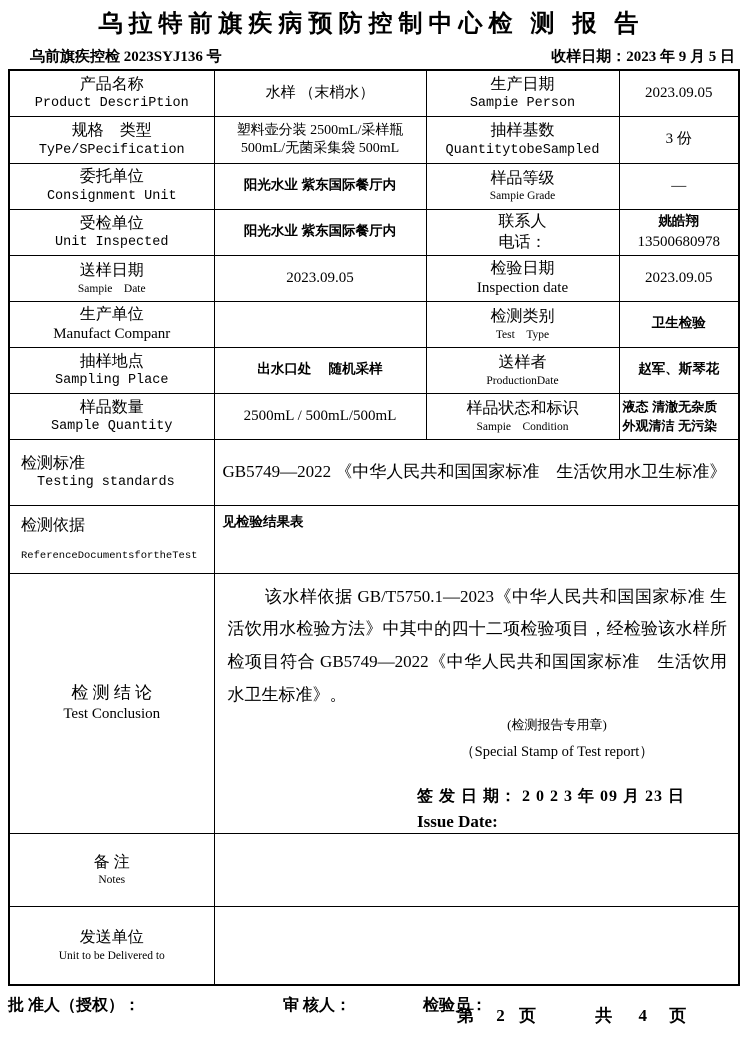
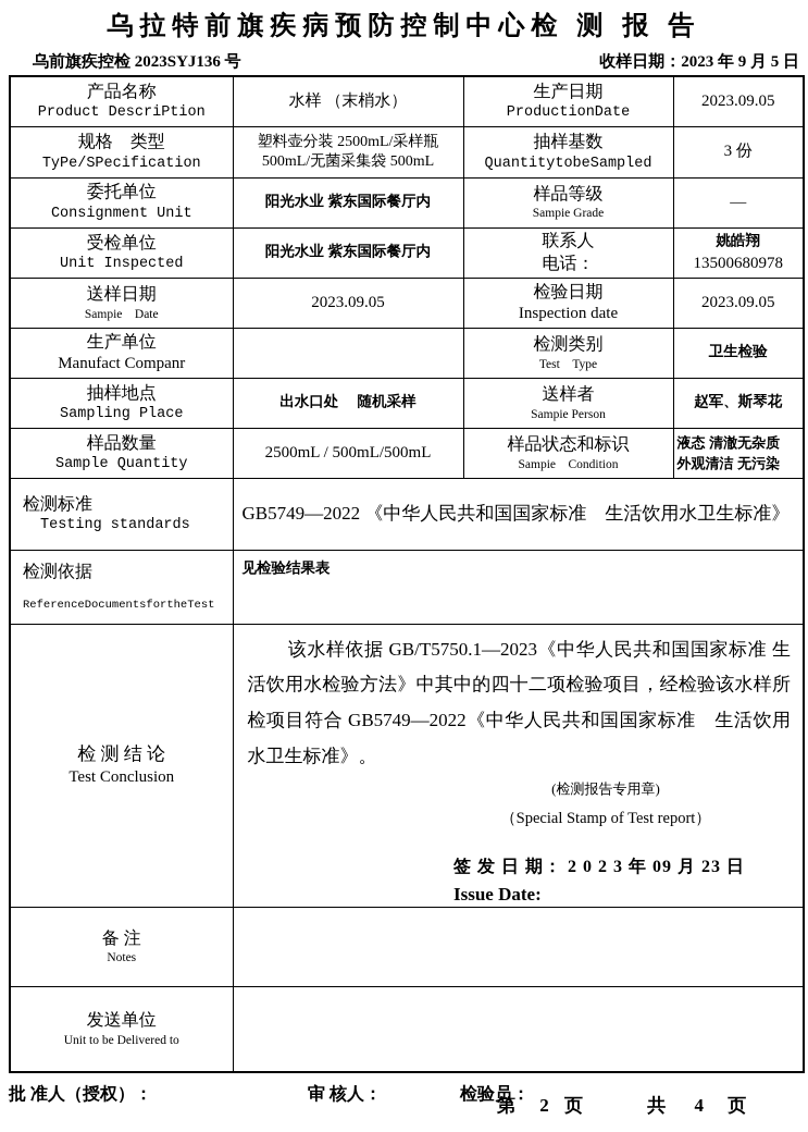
  乌拉特前旗疾病预防控制中心检 测 报 告
  乌前旗疾控检 2023SYJ136 号
  收样日期：2023 年 9 月 5 日
- 产品名称 Product DescriPtion	水样 （末梢水）	生产日期 Sampie Person	2023.09.05
+ 产品名称 Product DescriPtion	水样 （末梢水）	生产日期 ProductionDate	2023.09.05
  规格 类型 TyPe/SPecification	塑料壶分装 2500mL/采样瓶 500mL/无菌采集袋 500mL	抽样基数 QuantitytobeSampled	3 份
  委托单位 Consignment Unit	阳光水业 紫东国际餐厅内	样品等级 Sampie Grade	—
  受检单位 Unit Inspected	阳光水业 紫东国际餐厅内	联系人 电话：	姚皓翔 13500680978
  送样日期 Sampie Date	2023.09.05	检验日期 Inspection date	2023.09.05
  生产单位 Manufact Companr		检测类别 Test Type	卫生检验
- 抽样地点 Sampling Place	出水口处 随机采样	送样者 ProductionDate	赵军、斯琴花
+ 抽样地点 Sampling Place	出水口处 随机采样	送样者 Sampie Person	赵军、斯琴花
  样品数量 Sample Quantity	2500mL / 500mL/500mL	样品状态和标识 Sampie Condition	液态 清澈无杂质 外观清洁 无污染
  检测标准 Testing standards	GB5749—2022 《中华人民共和国国家标准 生活饮用水卫生标准》
  检测依据 ReferenceDocumentsfortheTest	见检验结果表
  检 测 结 论 Test Conclusion	该水样依据 GB/T5750.1—2023《中华人民共和国国家标准 生活饮用水检验方法》中其中的四十二项检验项目，经检验该水样所检项目符合 GB5749—2022《中华人民共和国国家标准 生活饮用水卫生标准》。 (检测报告专用章) （Special Stamp of Test report） 签 发 日 期： 2 0 2 3 年 09 月 23 日 Issue Date:
  备 注 Notes
  发送单位 Unit to be Delivered to
  批 准人（授权）：
  审 核人：
  检验员：
  第 2 页 共 4 页
